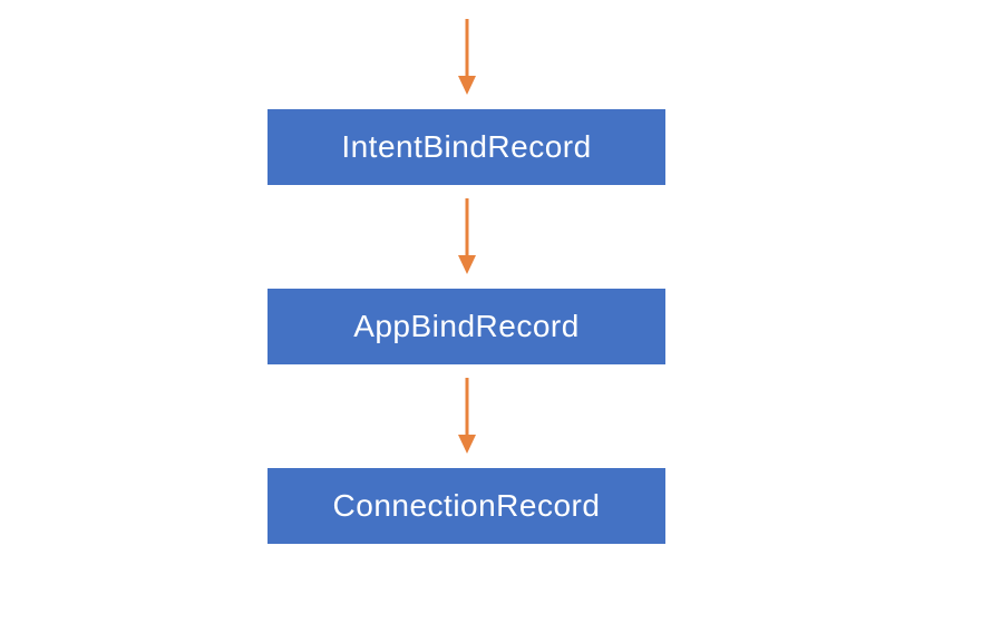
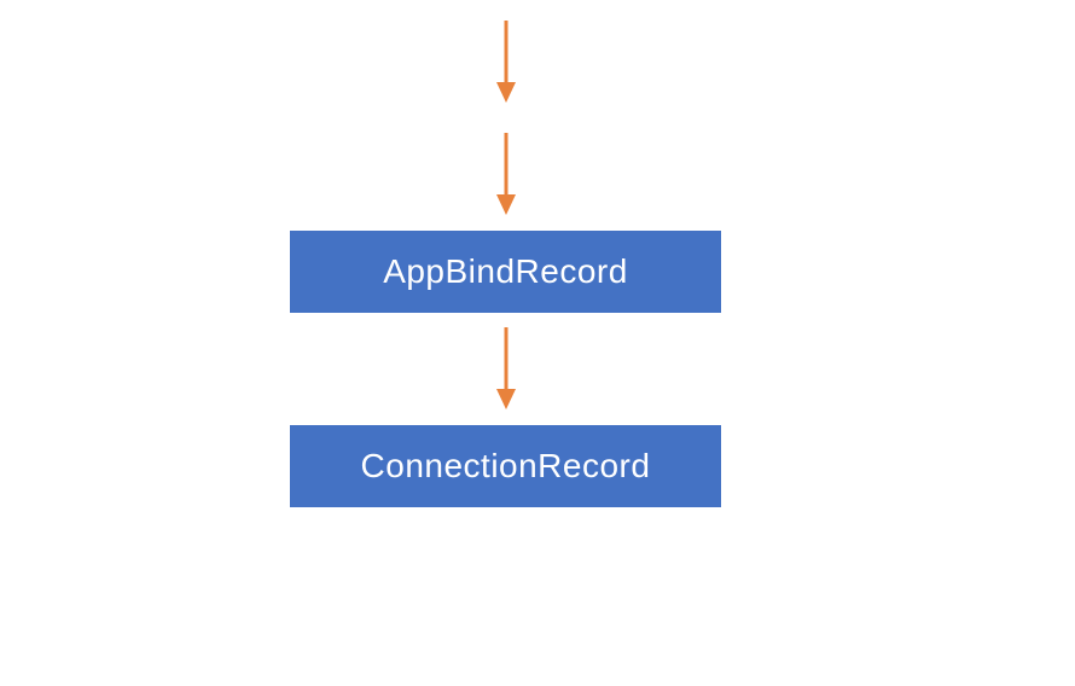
- IntentBindRecord
  AppBindRecord
  ConnectionRecord
